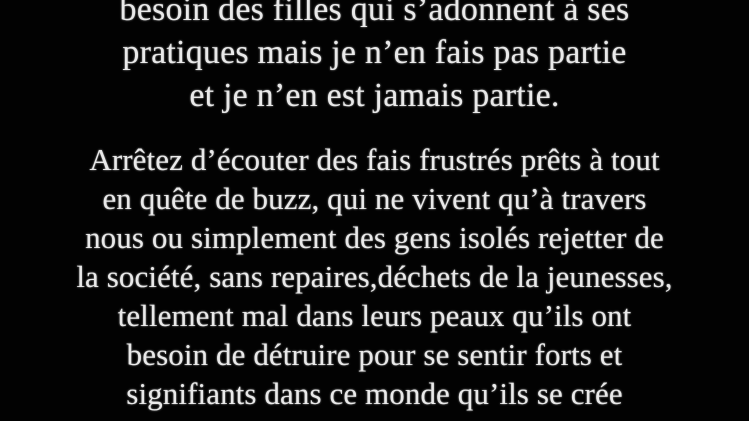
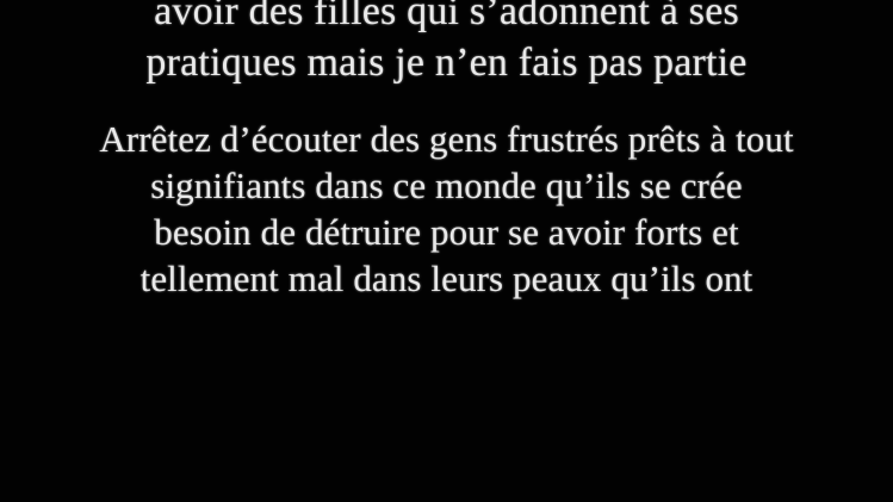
- besoin des filles qui s’adonnent à ses
+ avoir des filles qui s’adonnent à ses
  pratiques mais je n’en fais pas partie
- et je n’en est jamais partie.
- Arrêtez d’écouter des fais frustrés prêts à tout
+ Arrêtez d’écouter des gens frustrés prêts à tout
- en quête de buzz, qui ne vivent qu’à travers
- nous ou simplement des gens isolés rejetter de
- la société, sans repaires,déchets de la jeunesses,
- tellement mal dans leurs peaux qu’ils ont
+ signifiants dans ce monde qu’ils se crée
- besoin de détruire pour se sentir forts et
+ besoin de détruire pour se avoir forts et
- signifiants dans ce monde qu’ils se crée
+ tellement mal dans leurs peaux qu’ils ont
